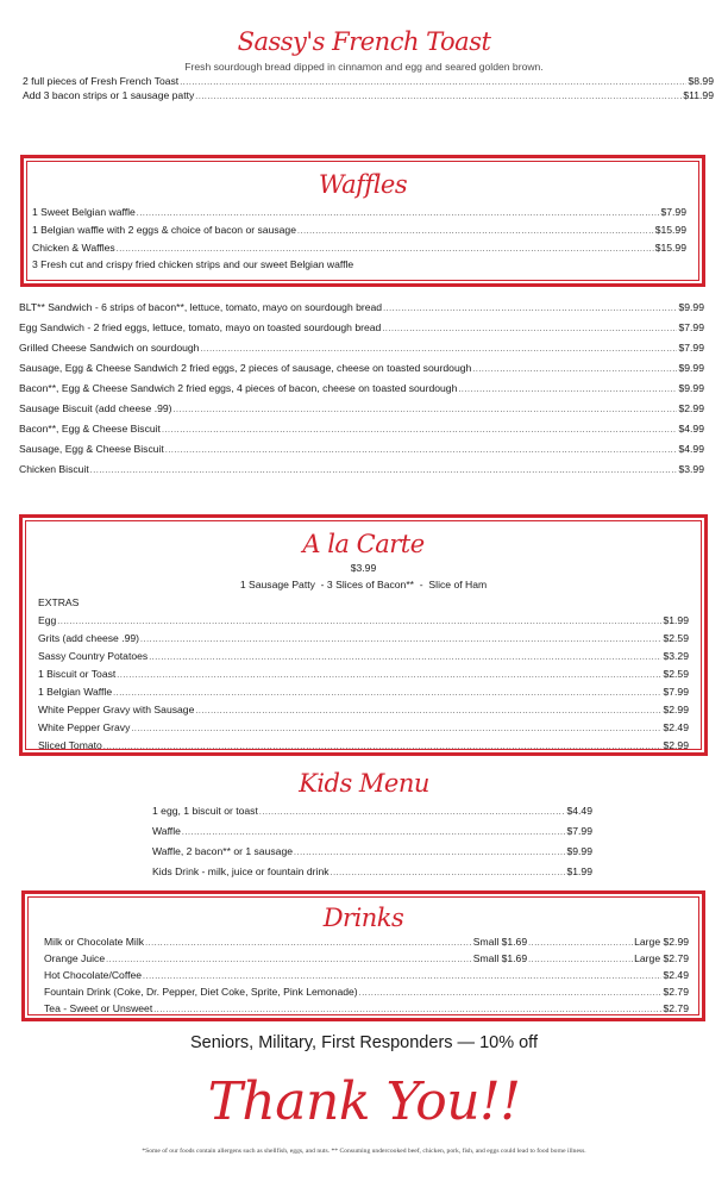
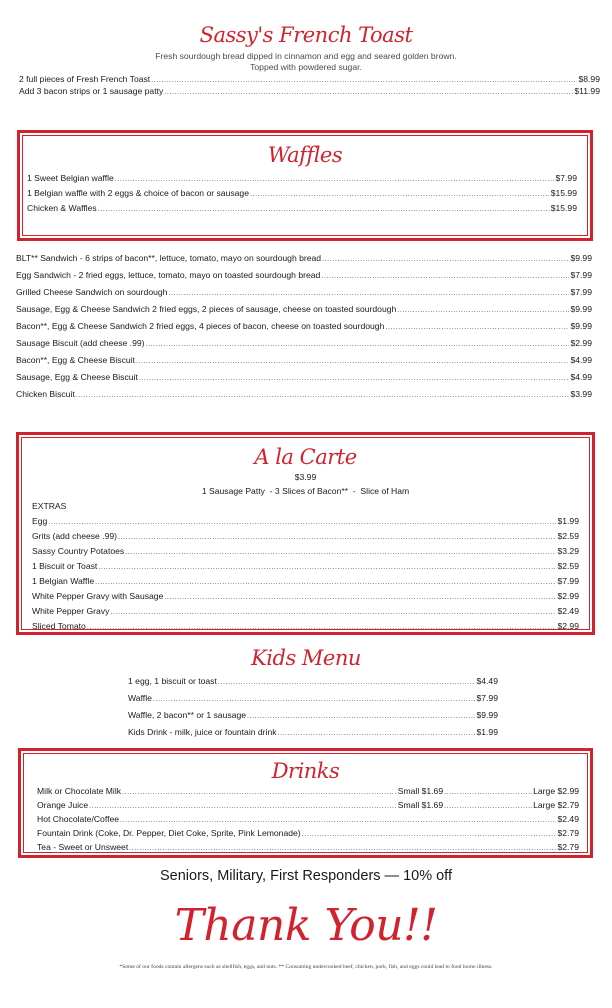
  Sassy's French Toast
  Fresh sourdough bread dipped in cinnamon and egg and seared golden brown.
+ Topped with powdered sugar.
  2 full pieces of Fresh French Toast
  $8.99
  Add 3 bacon strips or 1 sausage patty
  $11.99
  Waffles
  1 Sweet Belgian waffle
  $7.99
  1 Belgian waffle with 2 eggs & choice of bacon or sausage
  $15.99
  Chicken & Waffles
  $15.99
- 3 Fresh cut and crispy fried chicken strips and our sweet Belgian waffle
  BLT** Sandwich - 6 strips of bacon**, lettuce, tomato, mayo on sourdough bread
  $9.99
  Egg Sandwich - 2 fried eggs, lettuce, tomato, mayo on toasted sourdough bread
  $7.99
  Grilled Cheese Sandwich on sourdough
  $7.99
  Sausage, Egg & Cheese Sandwich 2 fried eggs, 2 pieces of sausage, cheese on toasted sourdough
  $9.99
  Bacon**, Egg & Cheese Sandwich 2 fried eggs, 4 pieces of bacon, cheese on toasted sourdough
  $9.99
  Sausage Biscuit (add cheese .99)
  $2.99
  Bacon**, Egg & Cheese Biscuit
  $4.99
  Sausage, Egg & Cheese Biscuit
  $4.99
  Chicken Biscuit
  $3.99
  A la Carte
  $3.99
  1 Sausage Patty - 3 Slices of Bacon** - Slice of Ham
  EXTRAS
  Egg
  $1.99
  Grits (add cheese .99)
  $2.59
  Sassy Country Potatoes
  $3.29
  1 Biscuit or Toast
  $2.59
  1 Belgian Waffle
  $7.99
  White Pepper Gravy with Sausage
  $2.99
  White Pepper Gravy
  $2.49
  Sliced Tomato
  $2.99
  Kids Menu
  1 egg, 1 biscuit or toast
  $4.49
  Waffle
  $7.99
  Waffle, 2 bacon** or 1 sausage
  $9.99
  Kids Drink - milk, juice or fountain drink
  $1.99
  Drinks
  Milk or Chocolate Milk
  Small $1.69
  Large $2.99
  Orange Juice
  Small $1.69
  Large $2.79
  Hot Chocolate/Coffee
  $2.49
  Fountain Drink (Coke, Dr. Pepper, Diet Coke, Sprite, Pink Lemonade)
  $2.79
  Tea - Sweet or Unsweet
  $2.79
  Seniors, Military, First Responders — 10% off
  Thank You!!
